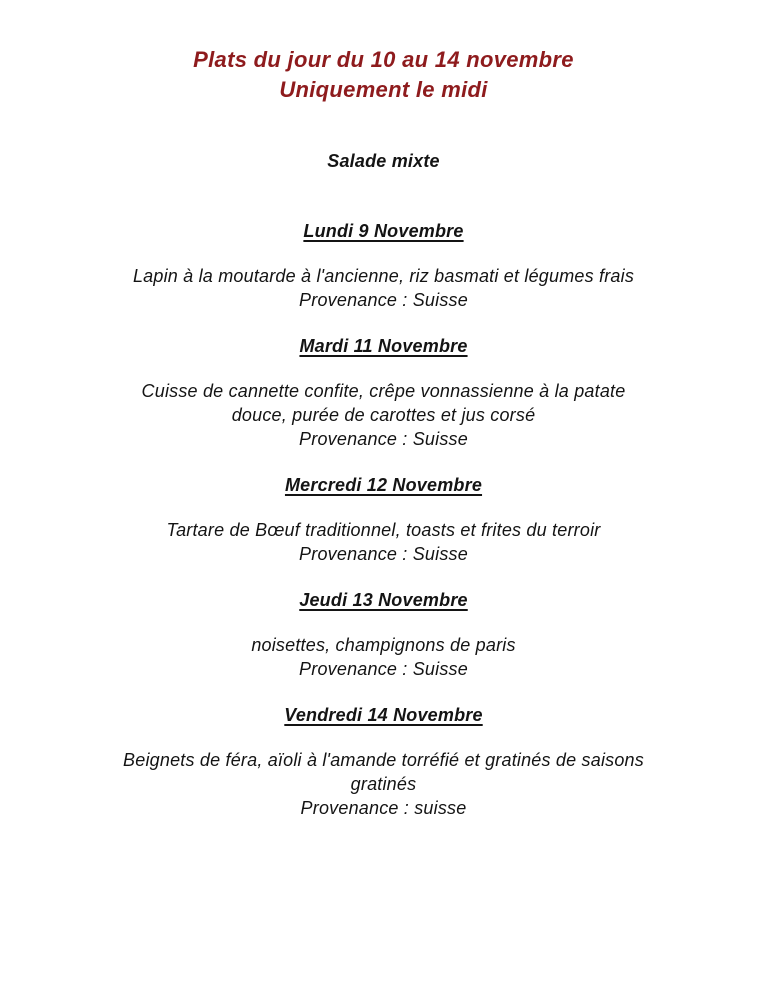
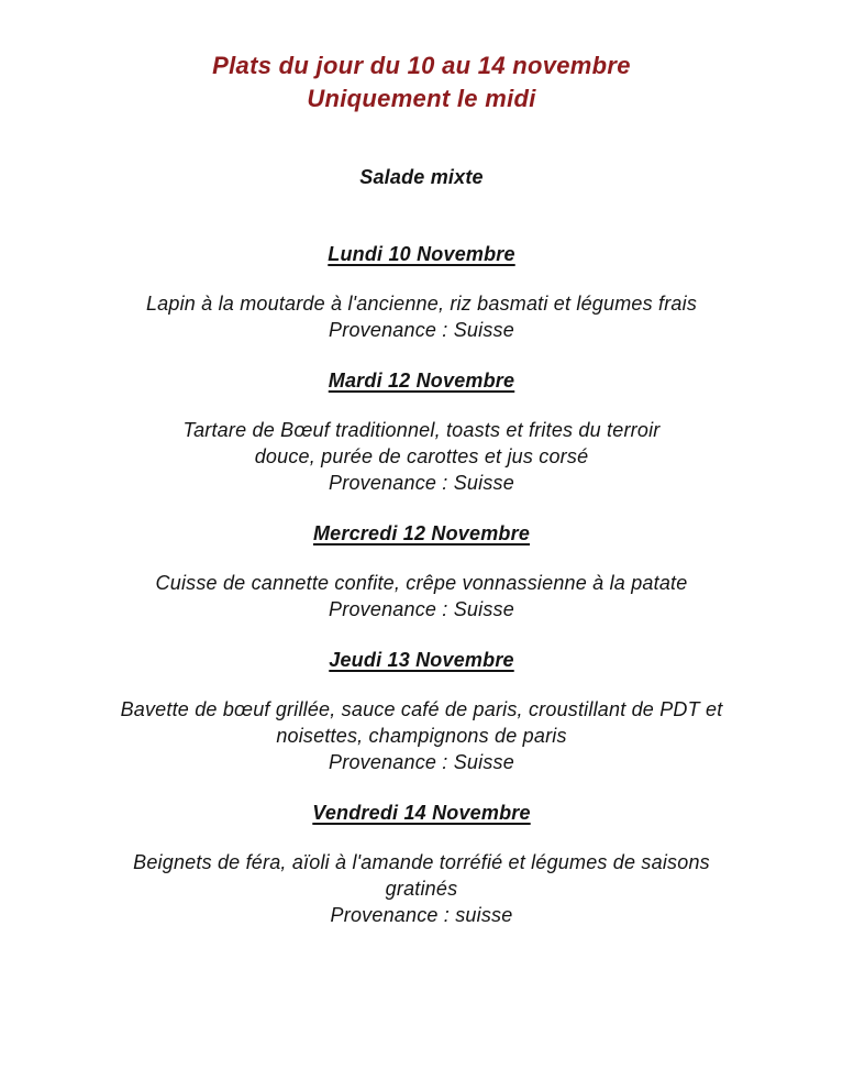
  Plats du jour du 10 au 14 novembre
  Uniquement le midi
  Salade mixte
- Lundi 9 Novembre
+ Lundi 10 Novembre
  Lapin à la moutarde à l'ancienne, riz basmati et légumes frais
  Provenance : Suisse
- Mardi 11 Novembre
+ Mardi 12 Novembre
- Cuisse de cannette confite, crêpe vonnassienne à la patate
+ Tartare de Bœuf traditionnel, toasts et frites du terroir
  douce, purée de carottes et jus corsé
  Provenance : Suisse
  Mercredi 12 Novembre
- Tartare de Bœuf traditionnel, toasts et frites du terroir
+ Cuisse de cannette confite, crêpe vonnassienne à la patate
  Provenance : Suisse
  Jeudi 13 Novembre
+ Bavette de bœuf grillée, sauce café de paris, croustillant de PDT et
  noisettes, champignons de paris
  Provenance : Suisse
  Vendredi 14 Novembre
- Beignets de féra, aïoli à l'amande torréfié et gratinés de saisons
+ Beignets de féra, aïoli à l'amande torréfié et légumes de saisons
  gratinés
  Provenance : suisse
